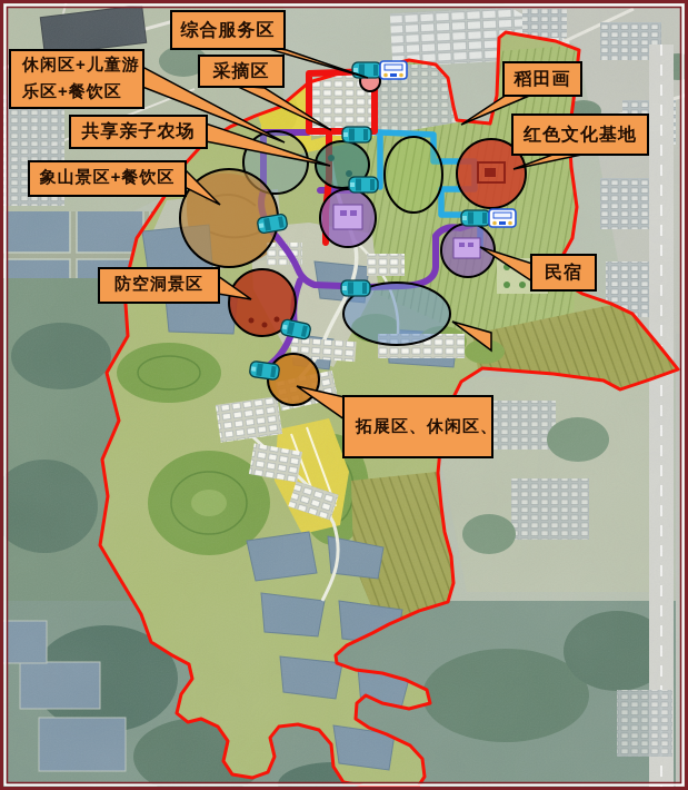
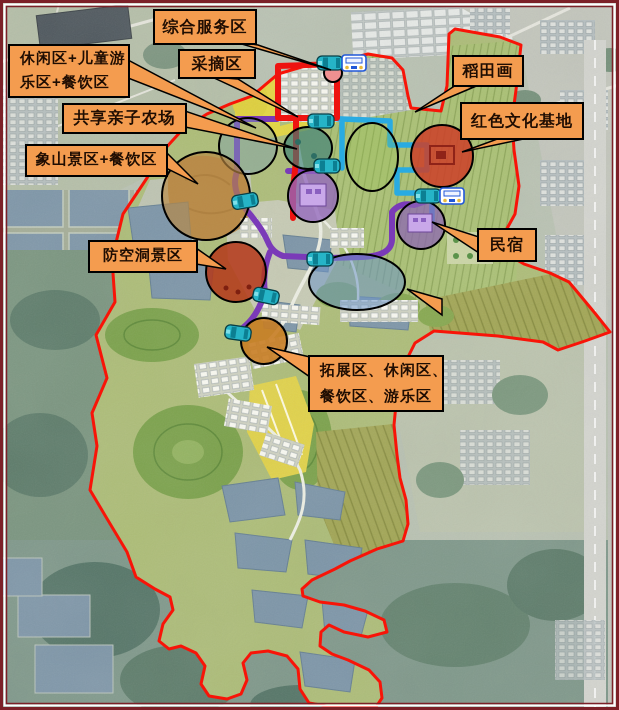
  综合服务区
  采摘区
  休闲区+儿童游
  乐区+餐饮区
  共享亲子农场
  象山景区+餐饮区
  防空洞景区
  稻田画
  红色文化基地
  民宿
  拓展区、休闲区、
+ 餐饮区、游乐区
